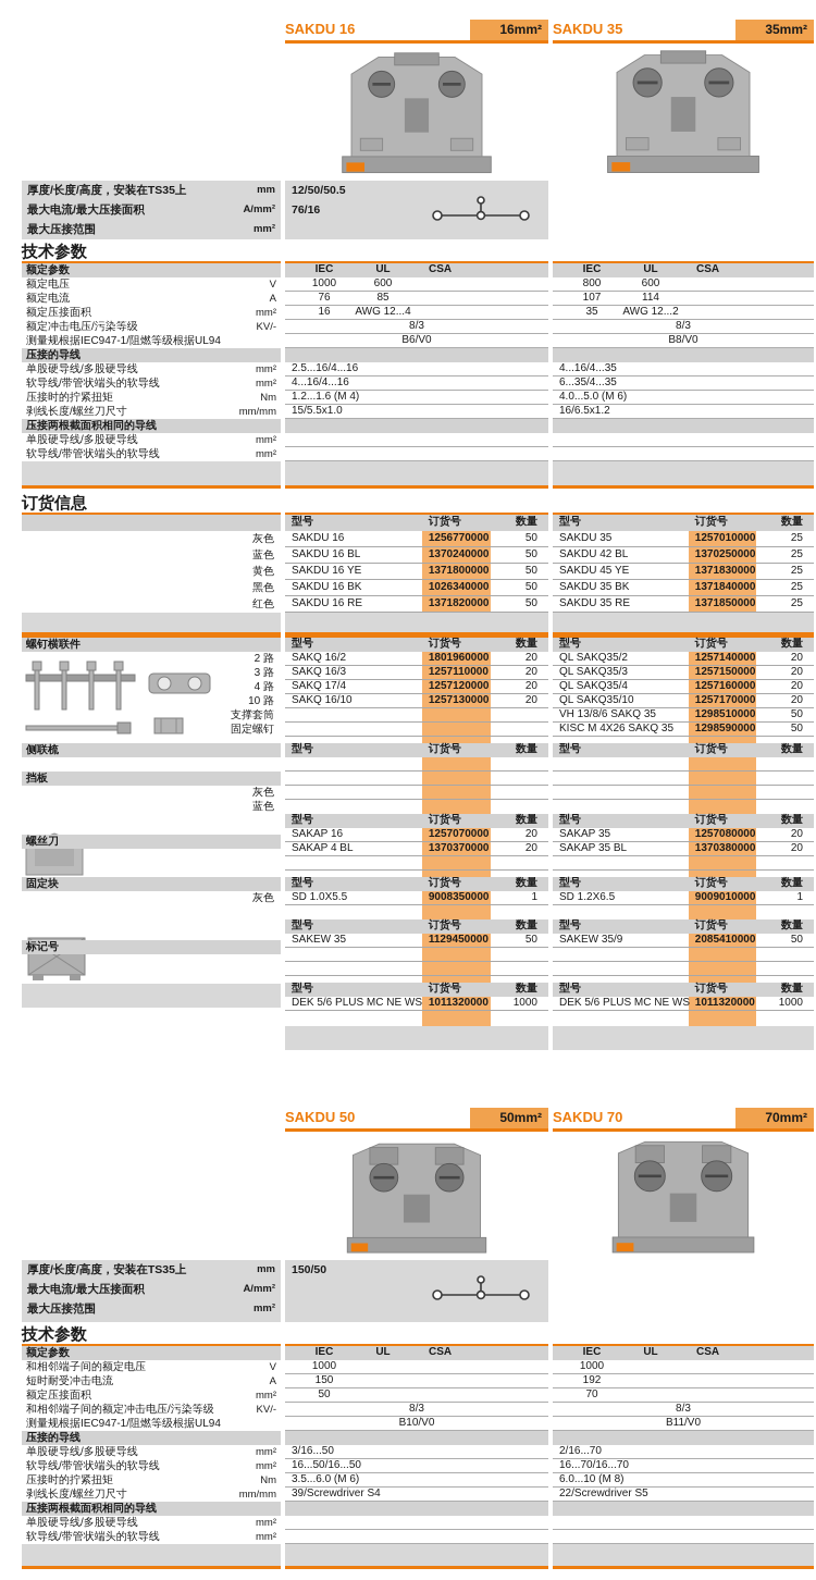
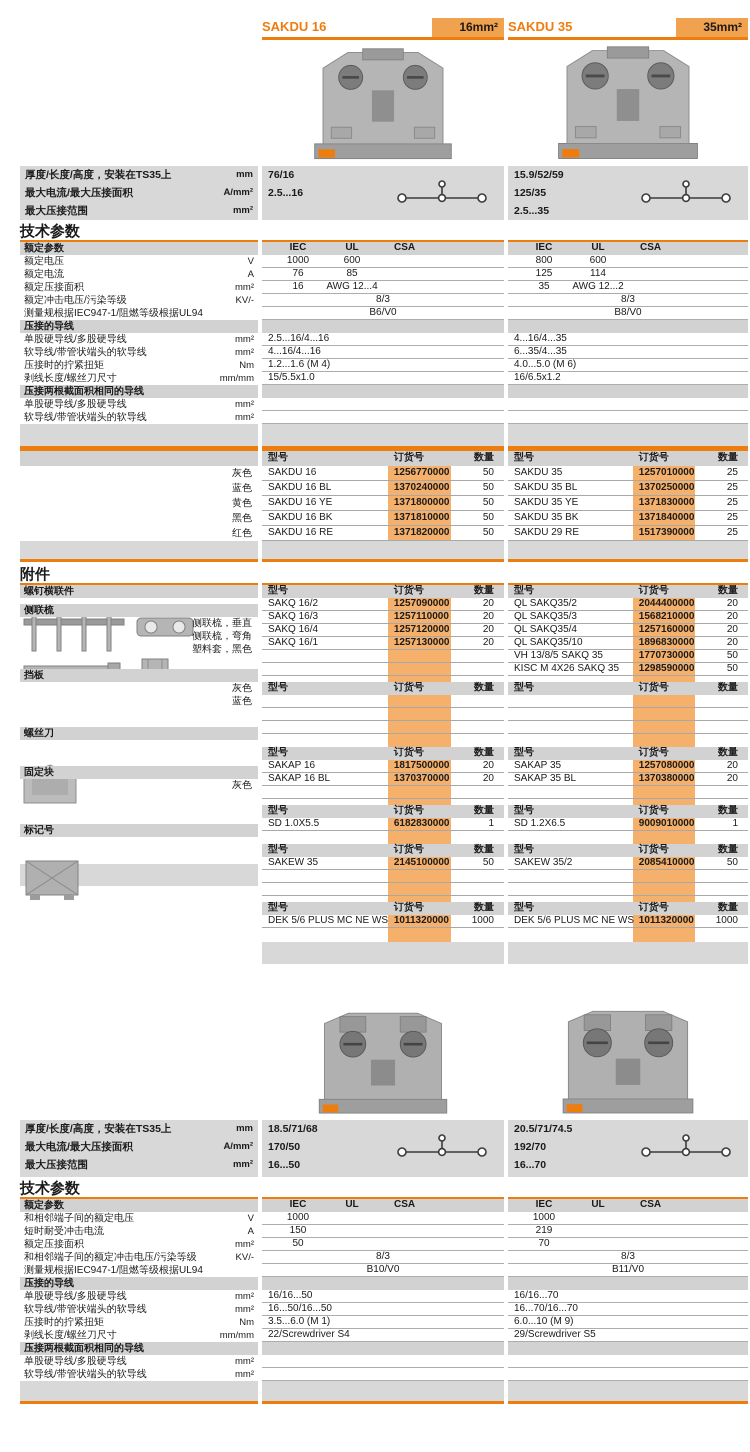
  SAKDU 16
  16mm²
  SAKDU 35
  35mm²
  厚度/长度/高度，安装在TS35上
  mm
  最大电流/最大压接面积
  A/mm²
  最大压接范围
  mm²
- 12/50/50.5
  76/16
+ 2.5...16
+ 15.9/52/59
+ 125/35
+ 2.5...35
  技术参数
  额定参数
  额定电压
  V
  额定电流
  A
  额定压接面积
  mm²
  额定冲击电压/污染等级
  KV/-
  测量规根据IEC947-1/阻燃等级根据UL94
  压接的导线
  单股硬导线/多股硬导线
  mm²
  软导线/带管状端头的软导线
  mm²
  压接时的拧紧扭矩
  Nm
  剥线长度/螺丝刀尺寸
  mm/mm
  压接两根截面积相同的导线
  单股硬导线/多股硬导线
  mm²
  软导线/带管状端头的软导线
  mm²
  IEC
  UL
  CSA
  1000
  600
  76
  85
  16
  AWG 12...4
  8/3
  B6/V0
  2.5...16/4...16
  4...16/4...16
  1.2...1.6 (M 4)
  15/5.5x1.0
  IEC
  UL
  CSA
  800
  600
- 107
+ 125
  114
  35
  AWG 12...2
  8/3
  B8/V0
  4...16/4...35
  6...35/4...35
  4.0...5.0 (M 6)
  16/6.5x1.2
- 订货信息
  灰色
  蓝色
  黄色
  黑色
  红色
  型号
  订货号
  数量
  SAKDU 16
  1256770000
  50
  SAKDU 16 BL
  1370240000
  50
  SAKDU 16 YE
  1371800000
  50
  SAKDU 16 BK
- 1026340000
+ 1371810000
  50
  SAKDU 16 RE
  1371820000
  50
  型号
  订货号
  数量
  SAKDU 35
  1257010000
  25
- SAKDU 42 BL
+ SAKDU 35 BL
  1370250000
  25
- SAKDU 45 YE
+ SAKDU 35 YE
  1371830000
  25
  SAKDU 35 BK
  1371840000
  25
- SAKDU 35 RE
+ SAKDU 29 RE
- 1371850000
+ 1517390000
  25
+ 附件
  螺钉横联件
- 2 路
- 3 路
- 4 路
- 10 路
- 支撑套筒
- 固定螺钉
  侧联梳
+ 侧联梳，垂直
+ 侧联梳，弯角
+ 塑料套，黑色
  挡板
  灰色
  蓝色
  螺丝刀
  固定块
  灰色
  标记号
  型号
  订货号
  数量
  SAKQ 16/2
- 1801960000
+ 1257090000
  20
  SAKQ 16/3
  1257110000
  20
- SAKQ 17/4
+ SAKQ 16/4
  1257120000
  20
- SAKQ 16/10
+ SAKQ 16/1
  1257130000
  20
  型号
  订货号
  数量
  型号
  订货号
  数量
  SAKAP 16
- 1257070000
+ 1817500000
  20
- SAKAP 4 BL
+ SAKAP 16 BL
  1370370000
  20
  型号
  订货号
  数量
  SD 1.0X5.5
- 9008350000
+ 6182830000
  1
  型号
  订货号
  数量
  SAKEW 35
- 1129450000
+ 2145100000
  50
  型号
  订货号
  数量
  DEK 5/6 PLUS MC NE WS
  1011320000
  1000
  型号
  订货号
  数量
  QL SAKQ35/2
- 1257140000
+ 2044400000
  20
  QL SAKQ35/3
- 1257150000
+ 1568210000
  20
  QL SAKQ35/4
  1257160000
  20
  QL SAKQ35/10
- 1257170000
+ 1896830000
  20
- VH 13/8/6 SAKQ 35
+ VH 13/8/5 SAKQ 35
- 1298510000
+ 1770730000
  50
  KISC M 4X26 SAKQ 35
  1298590000
  50
  型号
  订货号
  数量
  型号
  订货号
  数量
  SAKAP 35
  1257080000
  20
  SAKAP 35 BL
  1370380000
  20
  型号
  订货号
  数量
  SD 1.2X6.5
  9009010000
  1
  型号
  订货号
  数量
- SAKEW 35/9
+ SAKEW 35/2
  2085410000
  50
  型号
  订货号
  数量
  DEK 5/6 PLUS MC NE WS
  1011320000
  1000
- SAKDU 50
- 50mm²
- SAKDU 70
- 70mm²
  厚度/长度/高度，安装在TS35上
  mm
  最大电流/最大压接面积
  A/mm²
  最大压接范围
  mm²
+ 18.5/71/68
- 150/50
+ 170/50
+ 16...50
+ 20.5/71/74.5
+ 192/70
+ 16...70
  技术参数
  额定参数
  和相邻端子间的额定电压
  V
  短时耐受冲击电流
  A
  额定压接面积
  mm²
  和相邻端子间的额定冲击电压/污染等级
  KV/-
  测量规根据IEC947-1/阻燃等级根据UL94
  压接的导线
  单股硬导线/多股硬导线
  mm²
  软导线/带管状端头的软导线
  mm²
  压接时的拧紧扭矩
  Nm
  剥线长度/螺丝刀尺寸
  mm/mm
  压接两根截面积相同的导线
  单股硬导线/多股硬导线
  mm²
  软导线/带管状端头的软导线
  mm²
  IEC
  UL
  CSA
  1000
  150
  50
  8/3
  B10/V0
- 3/16...50
+ 16/16...50
  16...50/16...50
- 3.5...6.0 (M 6)
+ 3.5...6.0 (M 1)
- 39/Screwdriver S4
+ 22/Screwdriver S4
  IEC
  UL
  CSA
  1000
- 192
+ 219
  70
  8/3
  B11/V0
- 2/16...70
+ 16/16...70
  16...70/16...70
- 6.0...10 (M 8)
+ 6.0...10 (M 9)
- 22/Screwdriver S5
+ 29/Screwdriver S5
